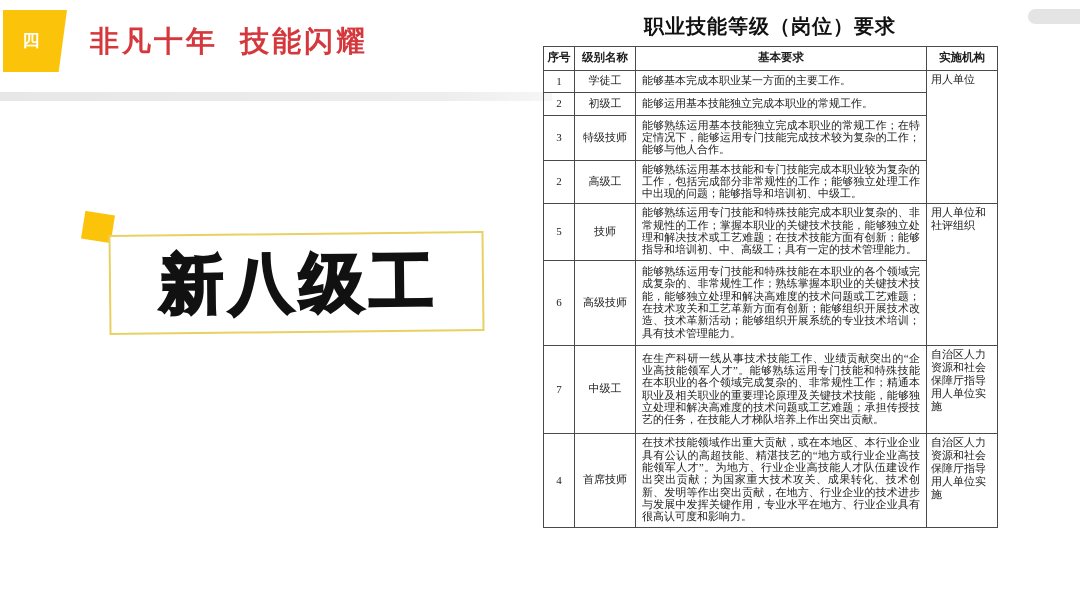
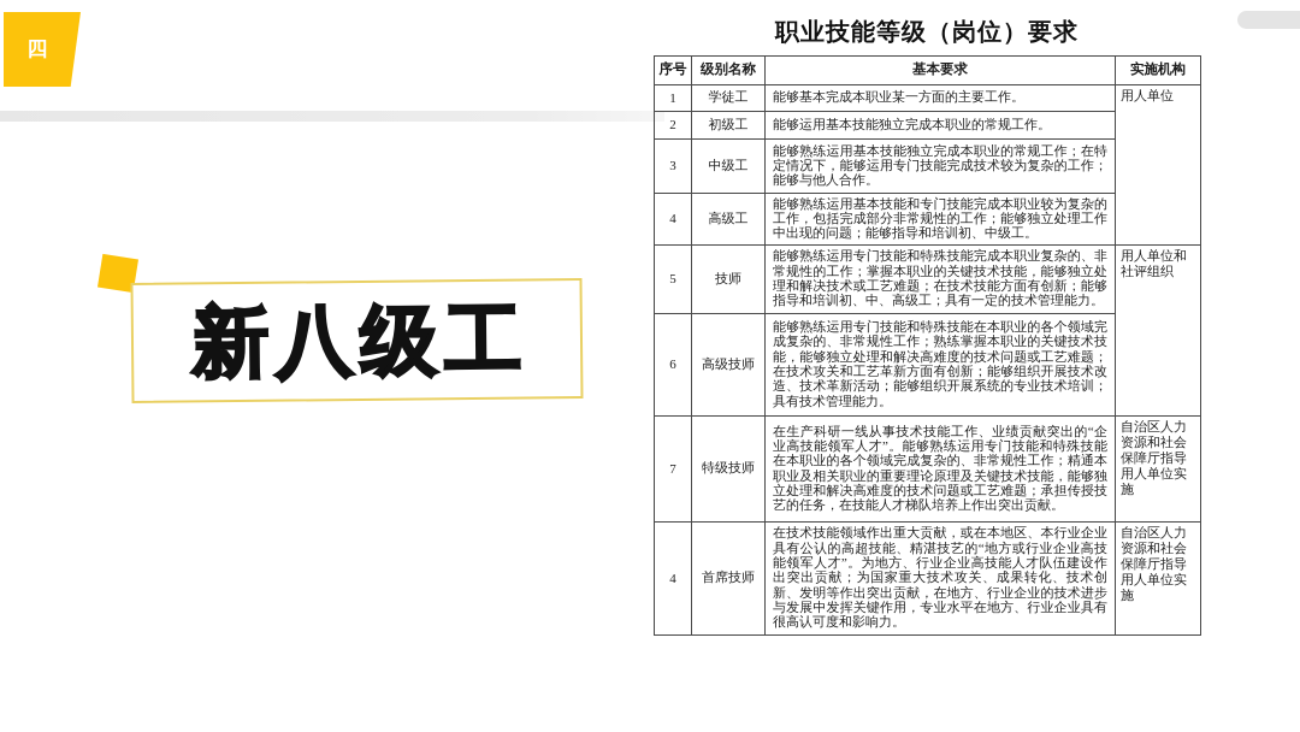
  四
- 非凡十年 技能闪耀
  新八级工
  职业技能等级（岗位）要求
  序号	级别名称	基本要求	实施机构
  1	学徒工	能够基本完成本职业某一方面的主要工作。	用人单位
  2	初级工	能够运用基本技能独立完成本职业的常规工作。
- 3	特级技师	能够熟练运用基本技能独立完成本职业的常规工作；在特定情况下，能够运用专门技能完成技术较为复杂的工作；能够与他人合作。
+ 3	中级工	能够熟练运用基本技能独立完成本职业的常规工作；在特定情况下，能够运用专门技能完成技术较为复杂的工作；能够与他人合作。
- 2	高级工	能够熟练运用基本技能和专门技能完成本职业较为复杂的工作，包括完成部分非常规性的工作；能够独立处理工作中出现的问题；能够指导和培训初、中级工。
+ 4	高级工	能够熟练运用基本技能和专门技能完成本职业较为复杂的工作，包括完成部分非常规性的工作；能够独立处理工作中出现的问题；能够指导和培训初、中级工。
  5	技师	能够熟练运用专门技能和特殊技能完成本职业复杂的、非常规性的工作；掌握本职业的关键技术技能，能够独立处理和解决技术或工艺难题；在技术技能方面有创新；能够指导和培训初、中、高级工；具有一定的技术管理能力。	用人单位和社评组织
  6	高级技师	能够熟练运用专门技能和特殊技能在本职业的各个领域完成复杂的、非常规性工作；熟练掌握本职业的关键技术技能，能够独立处理和解决高难度的技术问题或工艺难题；在技术攻关和工艺革新方面有创新；能够组织开展技术改造、技术革新活动；能够组织开展系统的专业技术培训；具有技术管理能力。
- 7	中级工	在生产科研一线从事技术技能工作、业绩贡献突出的“企业高技能领军人才”。能够熟练运用专门技能和特殊技能在本职业的各个领域完成复杂的、非常规性工作；精通本职业及相关职业的重要理论原理及关键技术技能，能够独立处理和解决高难度的技术问题或工艺难题；承担传授技艺的任务，在技能人才梯队培养上作出突出贡献。	自治区人力资源和社会保障厅指导用人单位实施
+ 7	特级技师	在生产科研一线从事技术技能工作、业绩贡献突出的“企业高技能领军人才”。能够熟练运用专门技能和特殊技能在本职业的各个领域完成复杂的、非常规性工作；精通本职业及相关职业的重要理论原理及关键技术技能，能够独立处理和解决高难度的技术问题或工艺难题；承担传授技艺的任务，在技能人才梯队培养上作出突出贡献。	自治区人力资源和社会保障厅指导用人单位实施
  4	首席技师	在技术技能领域作出重大贡献，或在本地区、本行业企业具有公认的高超技能、精湛技艺的“地方或行业企业高技能领军人才”。为地方、行业企业高技能人才队伍建设作出突出贡献；为国家重大技术攻关、成果转化、技术创新、发明等作出突出贡献，在地方、行业企业的技术进步与发展中发挥关键作用，专业水平在地方、行业企业具有很高认可度和影响力。	自治区人力资源和社会保障厅指导用人单位实施
